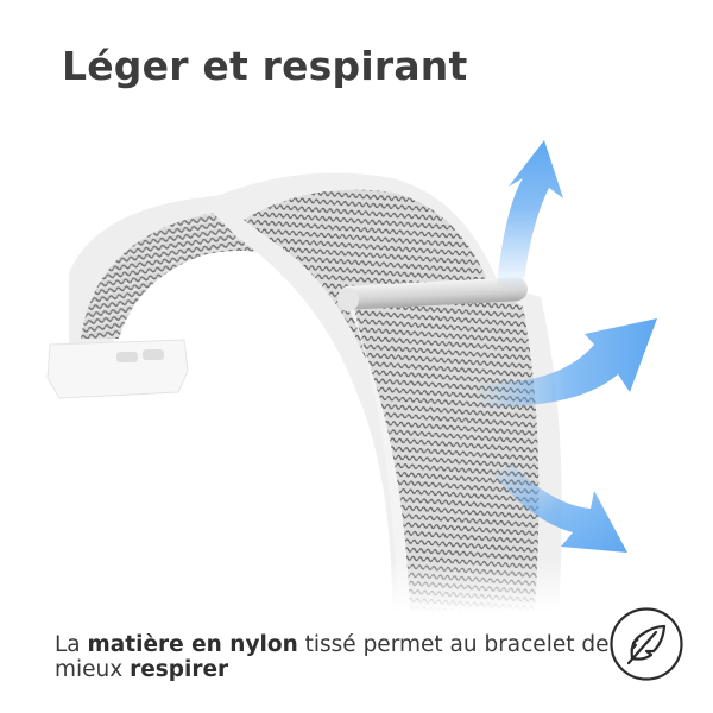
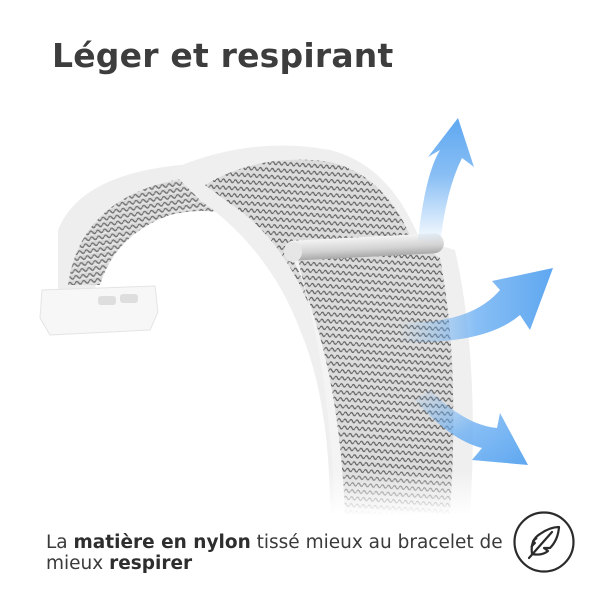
  Léger et respirant
- La matière en nylon tissé permet au bracelet de
+ La matière en nylon tissé mieux au bracelet de
  mieux respirer
